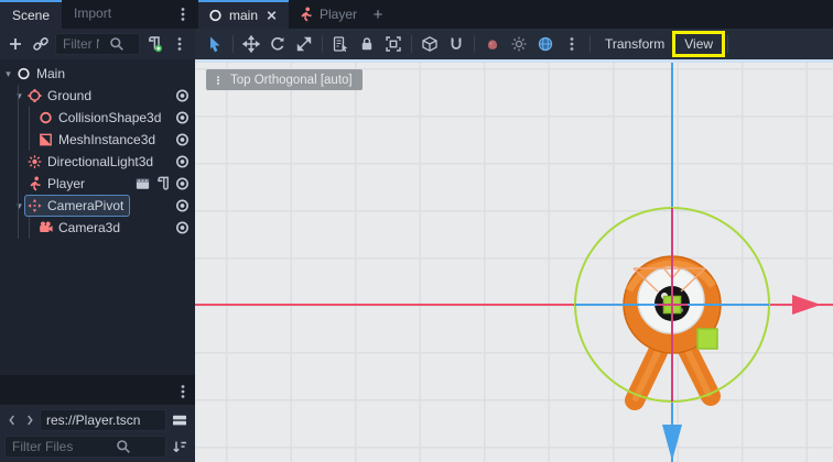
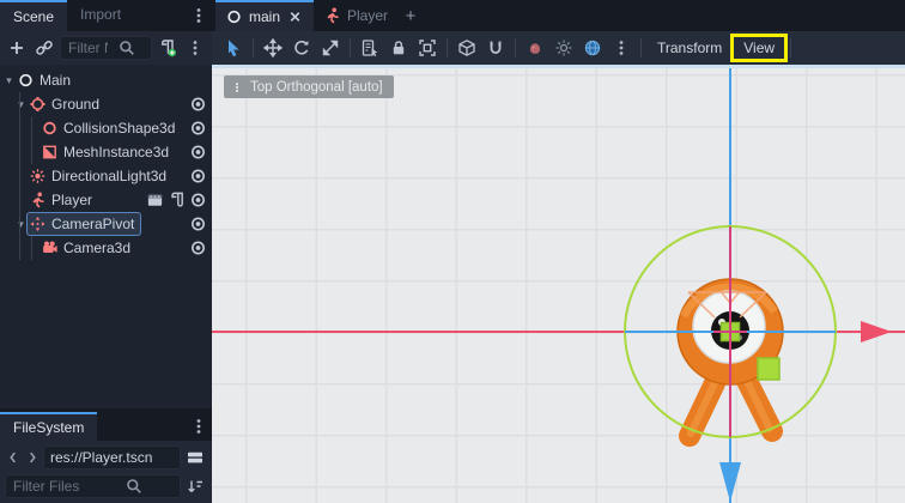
  Scene
  Import
  ▾
  Main
  ▾
  Ground
  CollisionShape3d
  MeshInstance3d
  DirectionalLight3d
  Player
  ▾
  CameraPivot
  Camera3d
+ FileSystem
  res://Player.tscn
  Filter Files
  main
  Player
  +
  Transform
  View
  Top Orthogonal [auto]
